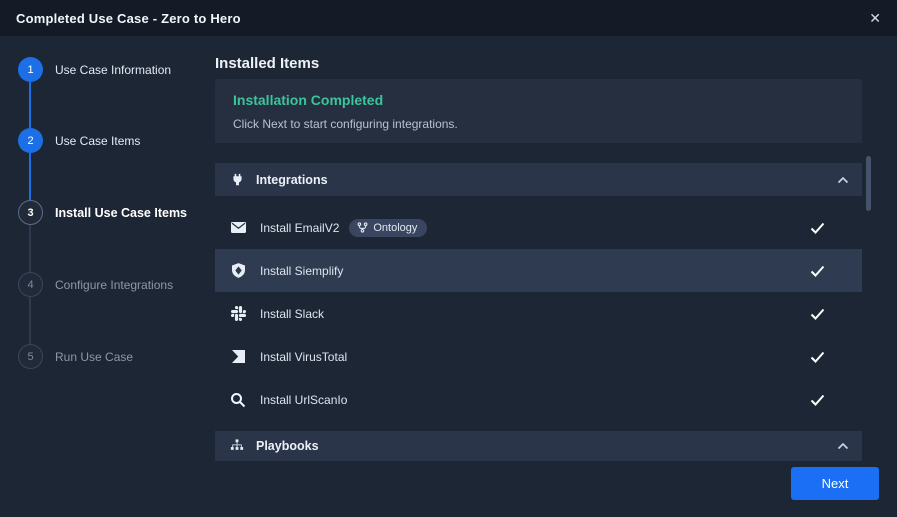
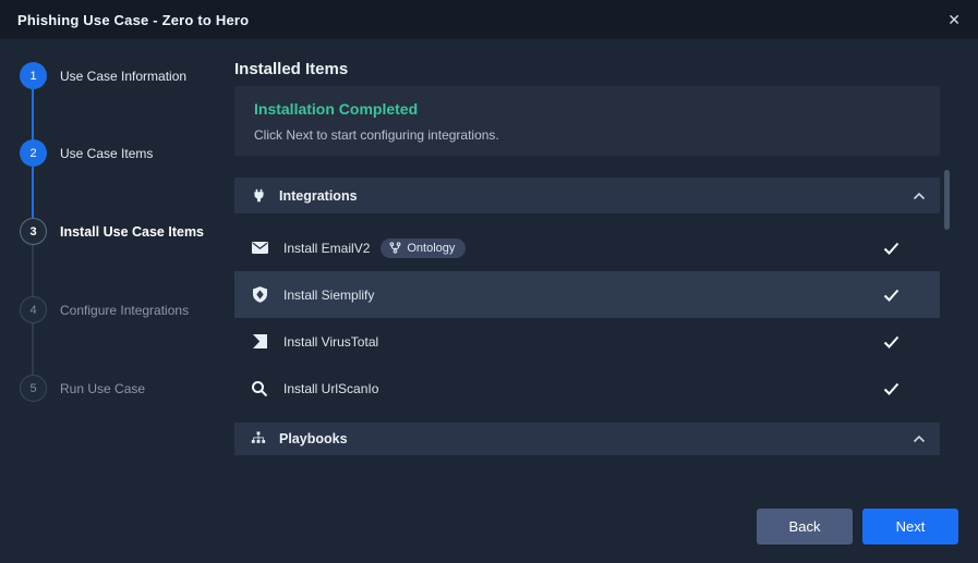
- Completed Use Case - Zero to Hero
+ Phishing Use Case - Zero to Hero
  ✕
  1
  Use Case Information
  2
  Use Case Items
  3
  Install Use Case Items
  4
  Configure Integrations
  5
  Run Use Case
  Installed Items
  Installation Completed
  Click Next to start configuring integrations.
  Integrations
  Install EmailV2
  Ontology
  Install Siemplify
- Install Slack
  Install VirusTotal
  Install UrlScanIo
  Playbooks
+ Back
  Next
